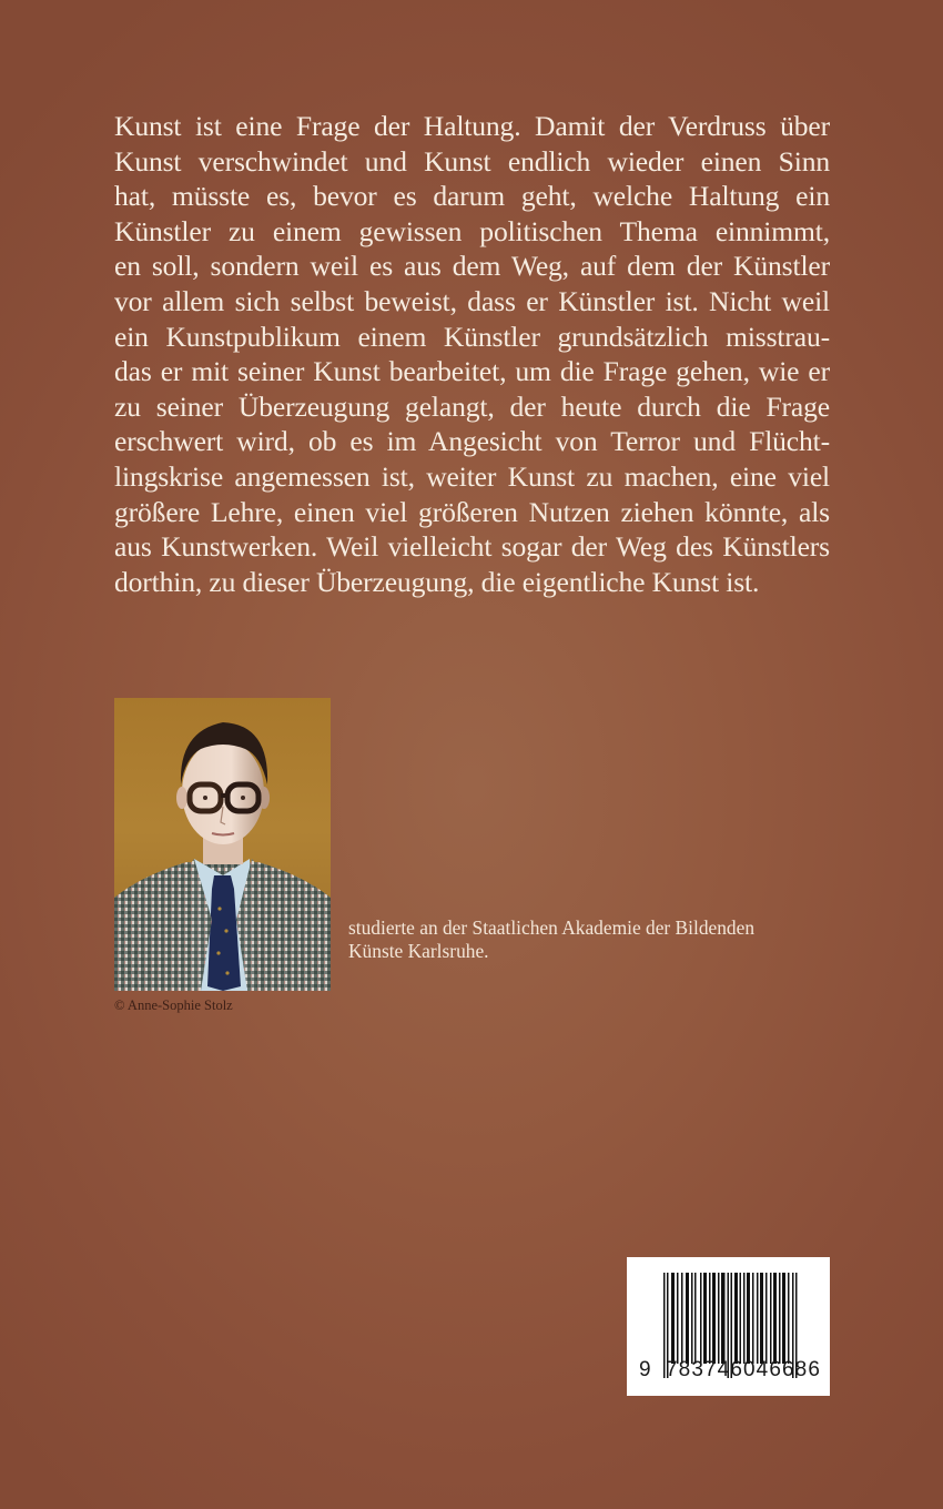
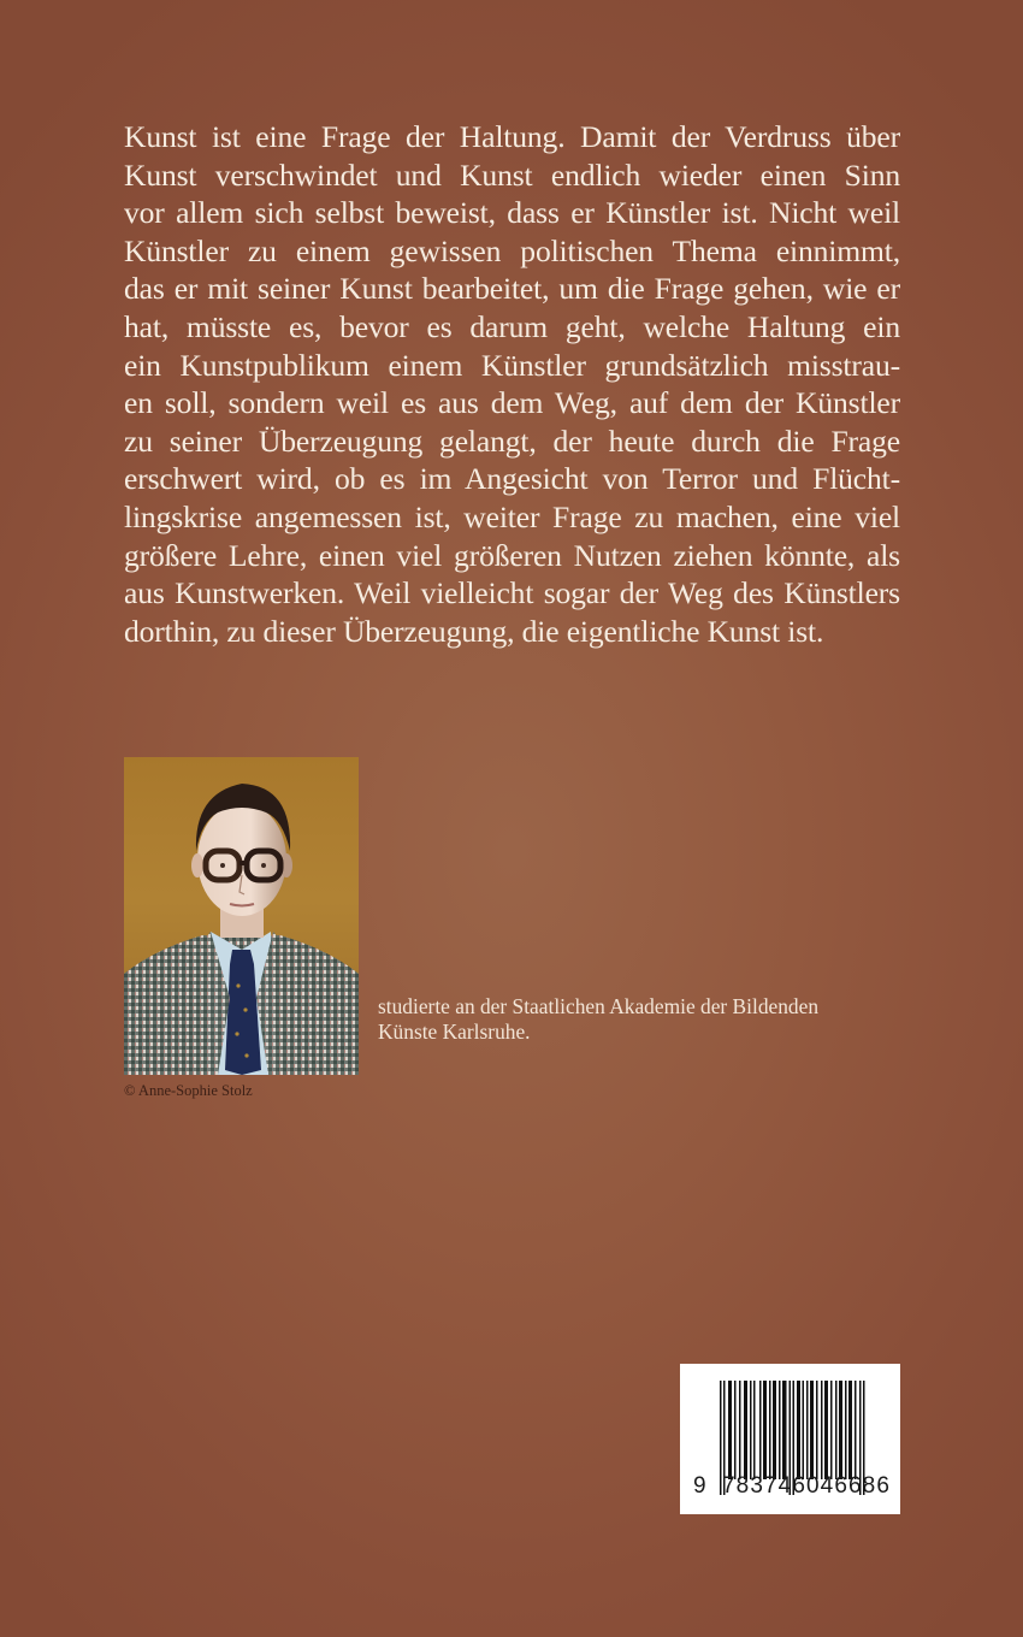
  Kunst ist eine Frage der Haltung. Damit der Verdruss über
  Kunst verschwindet und Kunst endlich wieder einen Sinn
- hat, müsste es, bevor es darum geht, welche Haltung ein
+ vor allem sich selbst beweist, dass er Künstler ist. Nicht weil
  Künstler zu einem gewissen politischen Thema einnimmt,
- en soll, sondern weil es aus dem Weg, auf dem der Künstler
+ das er mit seiner Kunst bearbeitet, um die Frage gehen, wie er
- vor allem sich selbst beweist, dass er Künstler ist. Nicht weil
+ hat, müsste es, bevor es darum geht, welche Haltung ein
  ein Kunstpublikum einem Künstler grundsätzlich misstrau-
- das er mit seiner Kunst bearbeitet, um die Frage gehen, wie er
+ en soll, sondern weil es aus dem Weg, auf dem der Künstler
  zu seiner Überzeugung gelangt, der heute durch die Frage
  erschwert wird, ob es im Angesicht von Terror und Flücht-
- lingskrise angemessen ist, weiter Kunst zu machen, eine viel
+ lingskrise angemessen ist, weiter Frage zu machen, eine viel
  größere Lehre, einen viel größeren Nutzen ziehen könnte, als
  aus Kunstwerken. Weil vielleicht sogar der Weg des Künstlers
  dorthin, zu dieser Überzeugung, die eigentliche Kunst ist.
  © Anne-Sophie Stolz
  studierte an der Staatlichen Akademie der Bildenden
  Künste Karlsruhe.
  9
  783746046686
